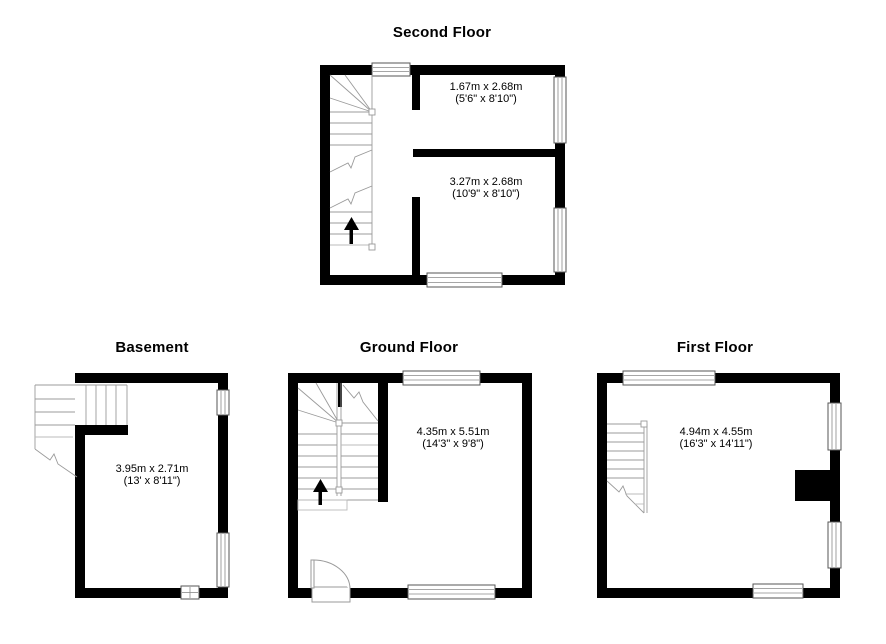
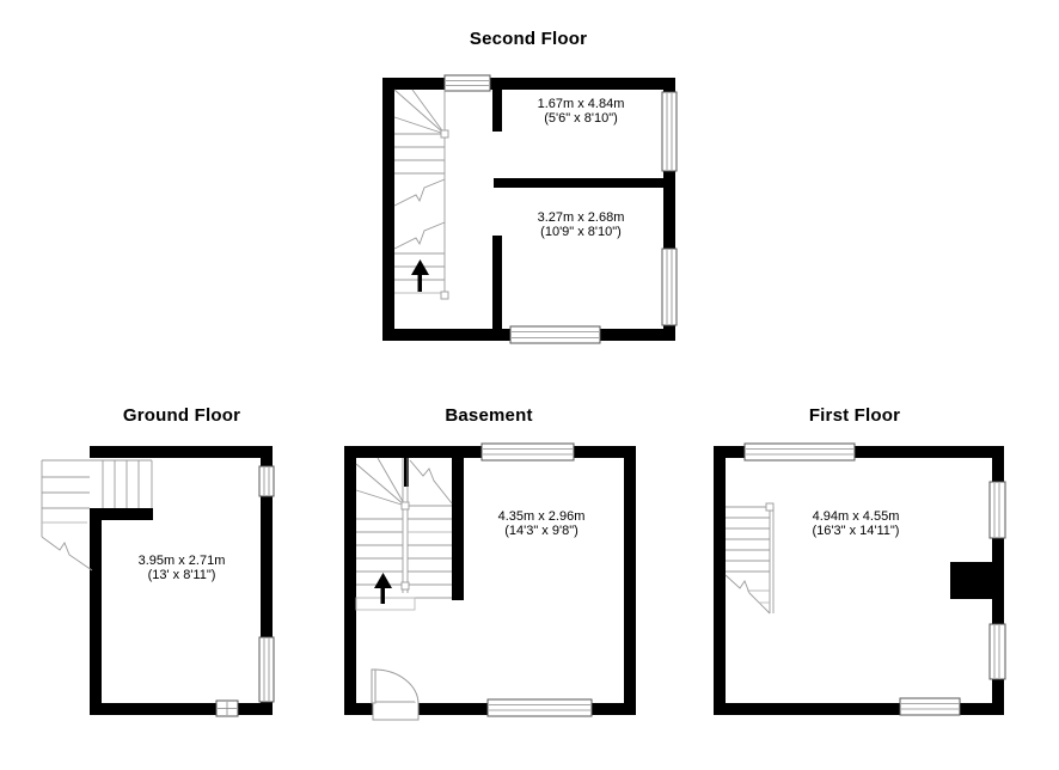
  Second Floor
- 1.67m x 2.68m
+ 1.67m x 4.84m
  (5'6" x 8'10")
  3.27m x 2.68m
  (10'9" x 8'10")
- Basement
+ Ground Floor
  3.95m x 2.71m
  (13' x 8'11")
- Ground Floor
+ Basement
- 4.35m x 5.51m
+ 4.35m x 2.96m
  (14'3" x 9'8")
  First Floor
  4.94m x 4.55m
  (16'3" x 14'11")
